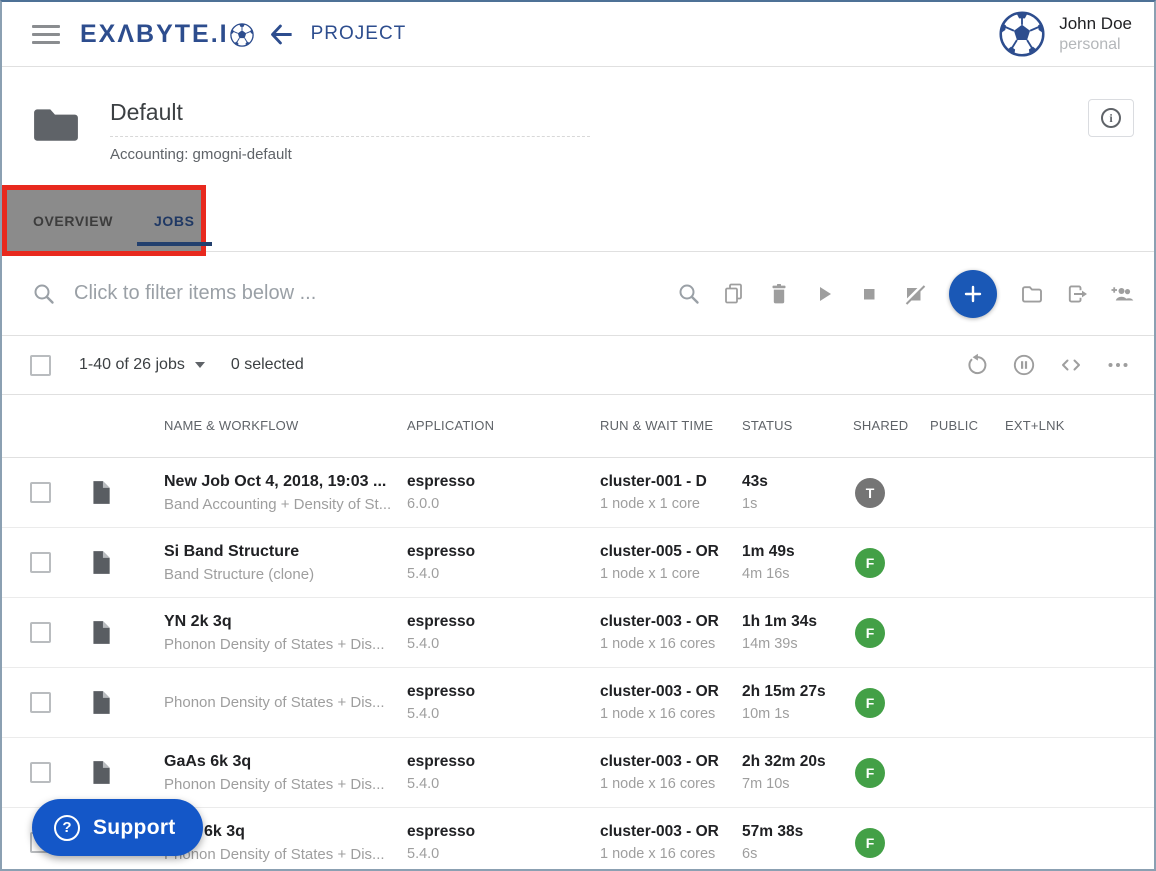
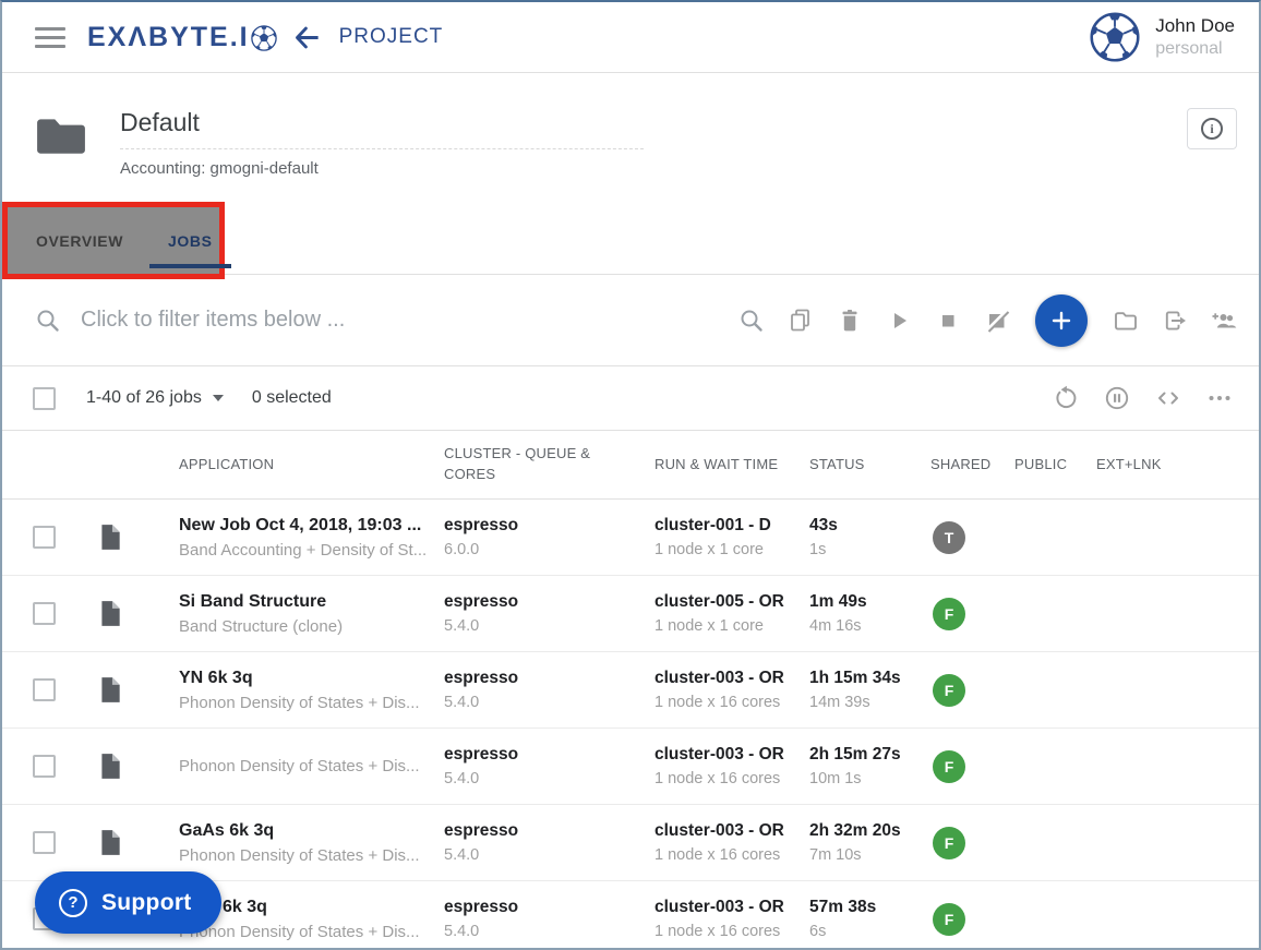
  EXΛBYTE.I
  PROJECT
  John Doe
  personal
  Default
  Accounting: gmogni-default
  i
  OVERVIEW
  JOBS
  Click to filter items below ...
  1-40 of 26 jobs
  0 selected
- NAME & WORKFLOW
  APPLICATION
+ CLUSTER - QUEUE & CORES
  RUN & WAIT TIME
  STATUS
  SHARED
  PUBLIC
  EXT+LNK
  New Job Oct 4, 2018, 19:03 ...
  Band Accounting + Density of St...
  espresso
  6.0.0
  cluster-001 - D
  1 node x 1 core
  43s
  1s
  T
  Si Band Structure
  Band Structure (clone)
  espresso
  5.4.0
  cluster-005 - OR
  1 node x 1 core
  1m 49s
  4m 16s
  F
- YN 2k 3q
+ YN 6k 3q
  Phonon Density of States + Dis...
  espresso
  5.4.0
  cluster-003 - OR
  1 node x 16 cores
- 1h 1m 34s
+ 1h 15m 34s
  14m 39s
  F
  Phonon Density of States + Dis...
  espresso
  5.4.0
  cluster-003 - OR
  1 node x 16 cores
  2h 15m 27s
  10m 1s
  F
  GaAs 6k 3q
  Phonon Density of States + Dis...
  espresso
  5.4.0
  cluster-003 - OR
  1 node x 16 cores
  2h 32m 20s
  7m 10s
  F
  6k 3q
  onon Density of States + Dis...
  espresso
  5.4.0
  cluster-003 - OR
  1 node x 16 cores
  57m 38s
  6s
  F
  ?
  Support
